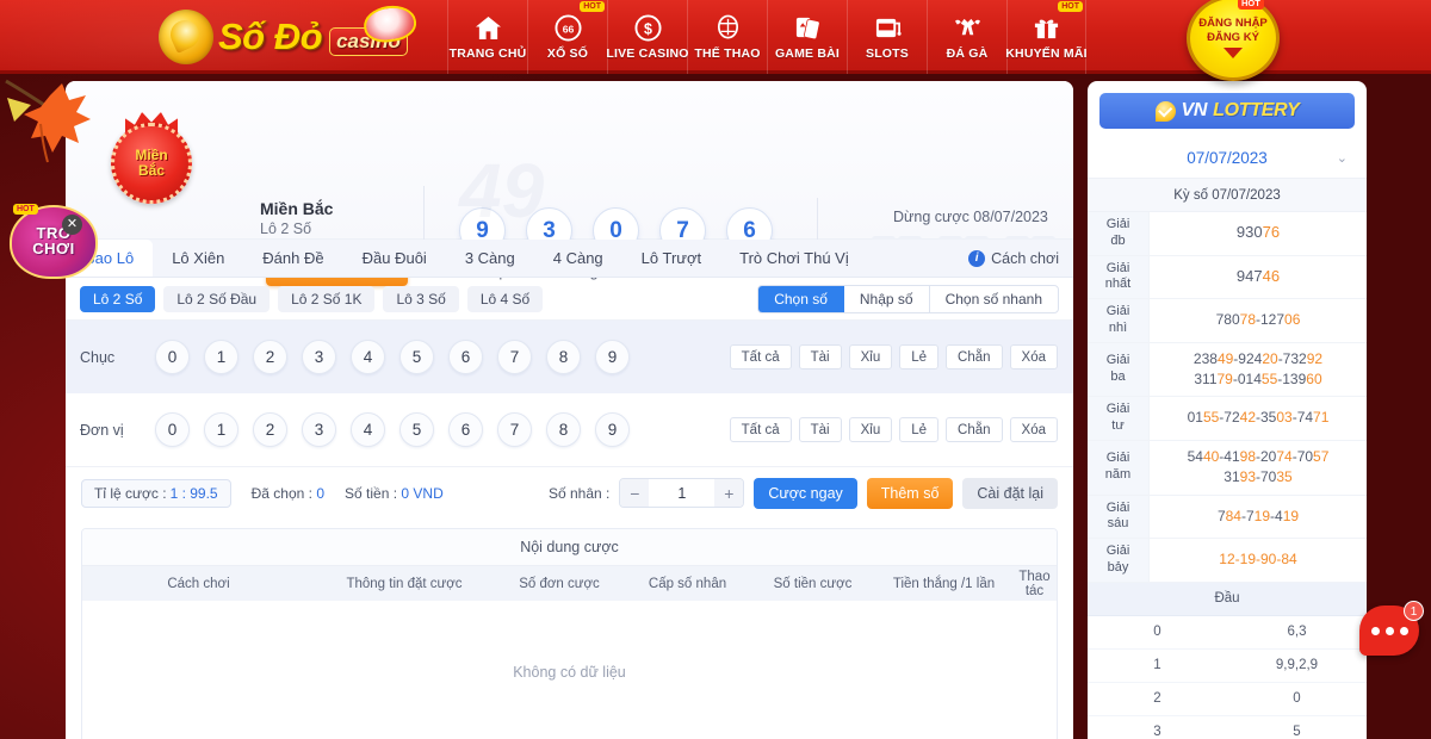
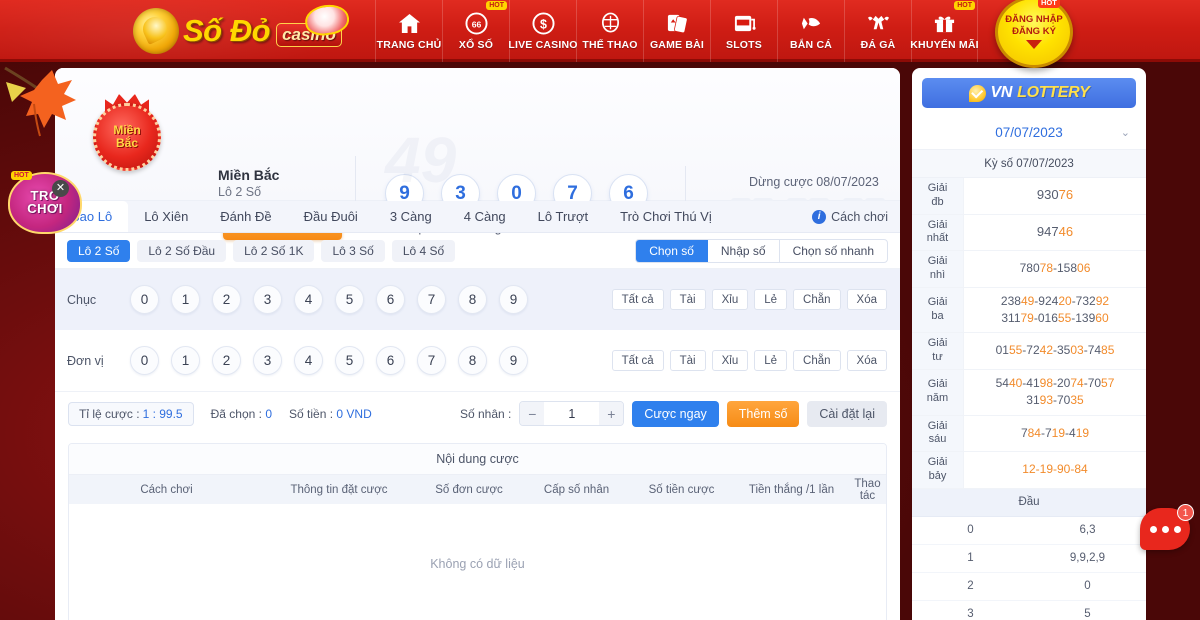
  Số Đỏ
  TRANG CHỦ
  66
  XỔ SỐ
  $
  LIVE CASINO
  THỂ THAO
  GAME BÀI
  SLOTS
+ BẮN CÁ
  ĐÁ GÀ
  KHUYẾN MÃI
  HOT
  ĐĂNG NHẬP
  ĐĂNG KÝ
  ✕
  TRÒ
  CHƠI
  1
  Miền
  Bắc
  Miền Bắc
  Lô 2 Số
  9
  3
  0
  7
  6
  Dừng cược 08/07/2023
  ao Lô
  Lô Xiên
  Đánh Đề
  Đầu Đuôi
  3 Càng
  4 Càng
  Lô Trượt
  Trò Chơi Thú Vị
  i
  Cách chơi
  Lô 2 Số
  Lô 2 Số Đầu
  Lô 2 Số 1K
  Lô 3 Số
  Lô 4 Số
  Chọn số
  Nhập số
  Chọn số nhanh
  Chục
  0
  1
  2
  3
  4
  5
  6
  7
  8
  9
  Tất cả
  Tài
  Xỉu
  Lẻ
  Chẵn
  Xóa
  Đơn vị
  0
  1
  2
  3
  4
  5
  6
  7
  8
  9
  Tất cả
  Tài
  Xỉu
  Lẻ
  Chẵn
  Xóa
  Tỉ lệ cược :
  1 : 99.5
  Đã chọn : 0
  Số tiền : 0 VND
  Số nhân :
  −
  1
  +
  Cược ngay
  Thêm số
  Cài đặt lại
  Nội dung cược
  Cách chơi
  Thông tin đặt cược
  Số đơn cược
  Cấp số nhân
  Số tiền cược
  Tiền thắng /1 lần
  Thao tác
  Không có dữ liệu
  VN
  LOTTERY
  07/07/2023
  ⌄
  Kỳ số 07/07/2023
  Giải
  đb
  93076
  Giải
  nhất
  94746
  Giải
  nhì
- 78078-12706
+ 78078-15806
  Giải
  ba
  23849-92420-73292
- 31179-01455-13960
+ 31179-01655-13960
  Giải
  tư
- 0155-7242-3503-7471
+ 0155-7242-3503-7485
  Giải
  năm
  5440-4198-2074-7057
  3193-7035
  Giải
  sáu
  784-719-419
  Giải
  bảy
  12-19-90-84
  Đầu
  0
  6,3
  1
  9,9,2,9
  2
  0
  3
  5
